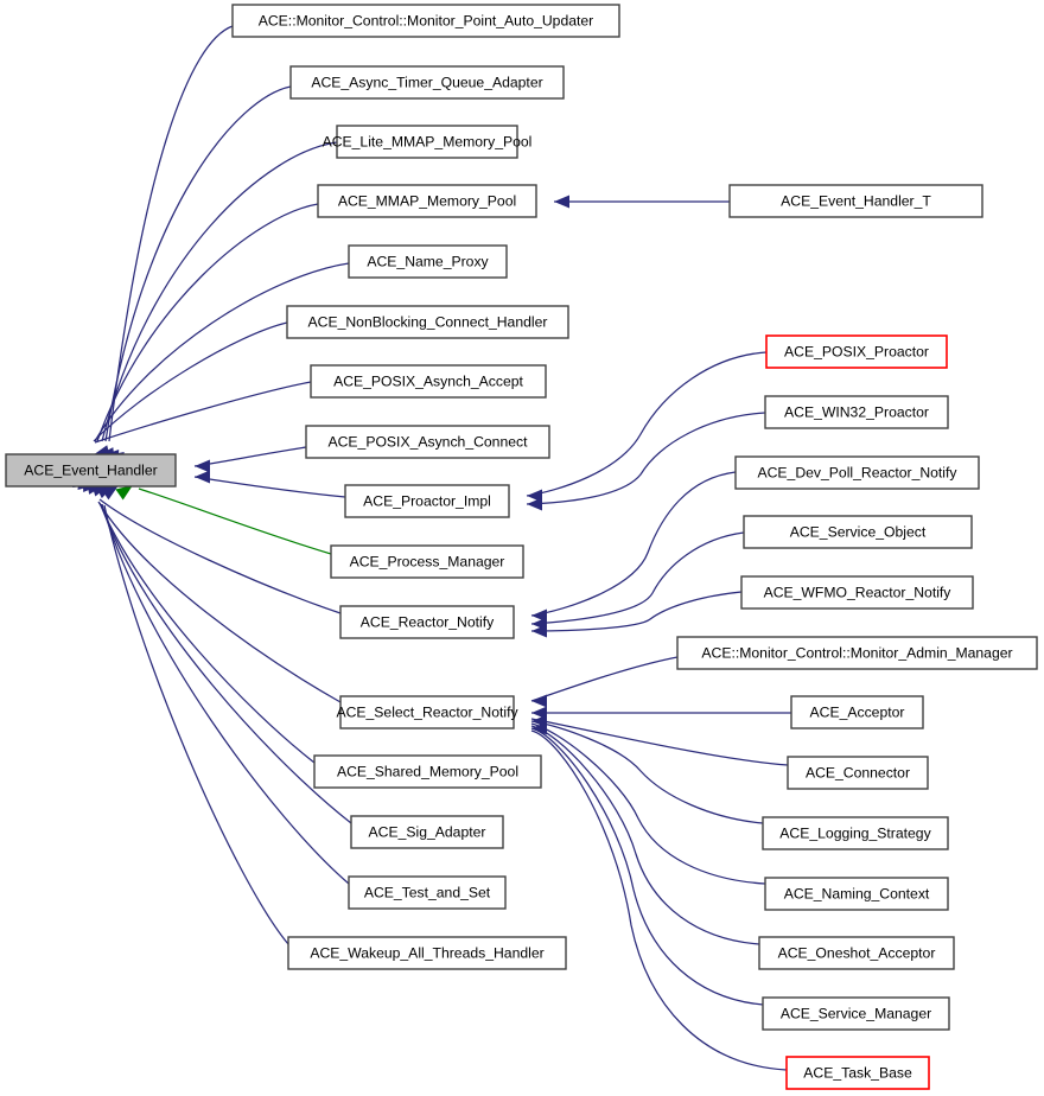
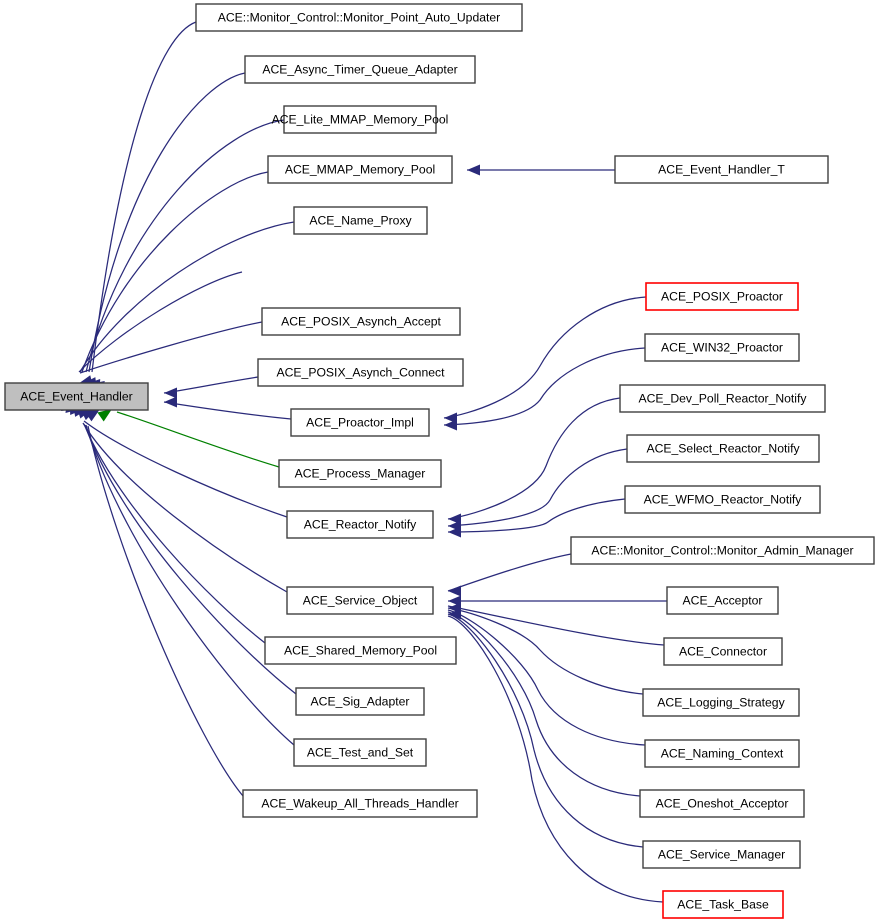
  ACE_Event_Handler
  ACE::Monitor_Control::Monitor_Point_Auto_Updater
  ACE_Async_Timer_Queue_Adapter
  ACE_Lite_MMAP_Memory_Pool
  ACE_MMAP_Memory_Pool
  ACE_Name_Proxy
- ACE_NonBlocking_Connect_Handler
  ACE_POSIX_Asynch_Accept
  ACE_POSIX_Asynch_Connect
  ACE_Proactor_Impl
  ACE_Process_Manager
  ACE_Reactor_Notify
- ACE_Select_Reactor_Notify
+ ACE_Service_Object
  ACE_Shared_Memory_Pool
  ACE_Sig_Adapter
  ACE_Test_and_Set
  ACE_Wakeup_All_Threads_Handler
  ACE_Event_Handler_T
  ACE_POSIX_Proactor
  ACE_WIN32_Proactor
  ACE_Dev_Poll_Reactor_Notify
- ACE_Service_Object
+ ACE_Select_Reactor_Notify
  ACE_WFMO_Reactor_Notify
  ACE::Monitor_Control::Monitor_Admin_Manager
  ACE_Acceptor
  ACE_Connector
  ACE_Logging_Strategy
  ACE_Naming_Context
  ACE_Oneshot_Acceptor
  ACE_Service_Manager
  ACE_Task_Base
